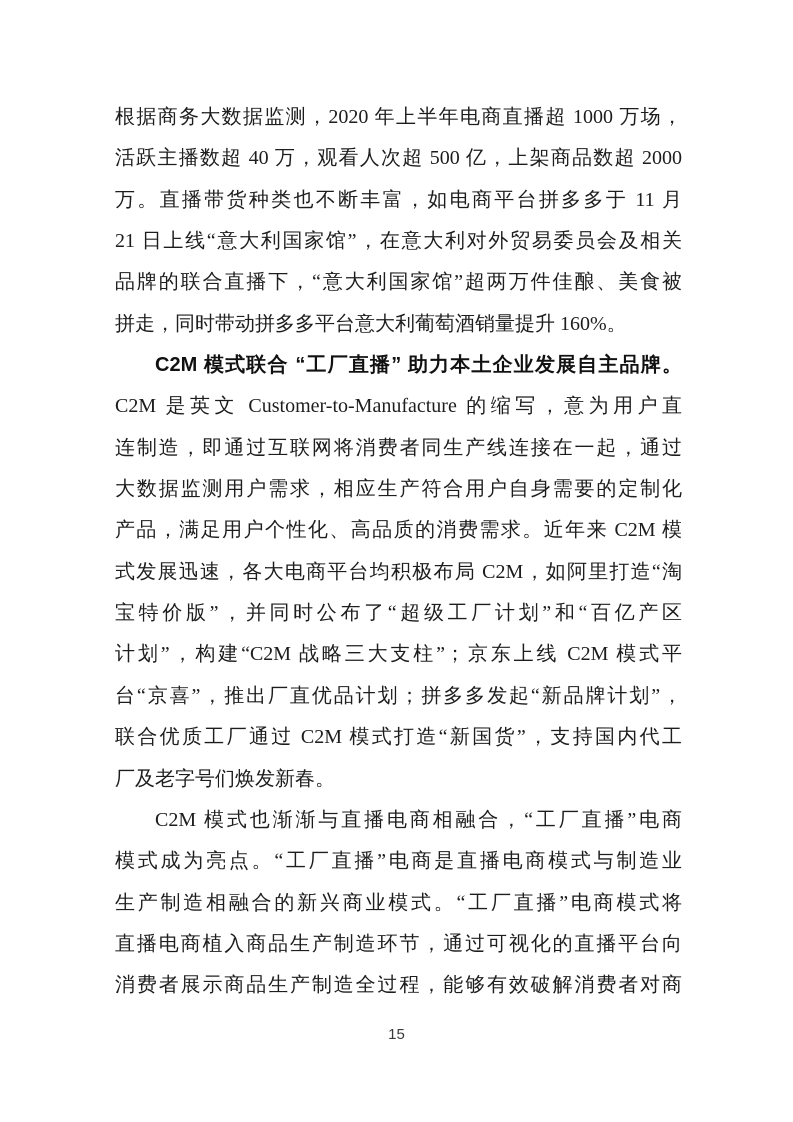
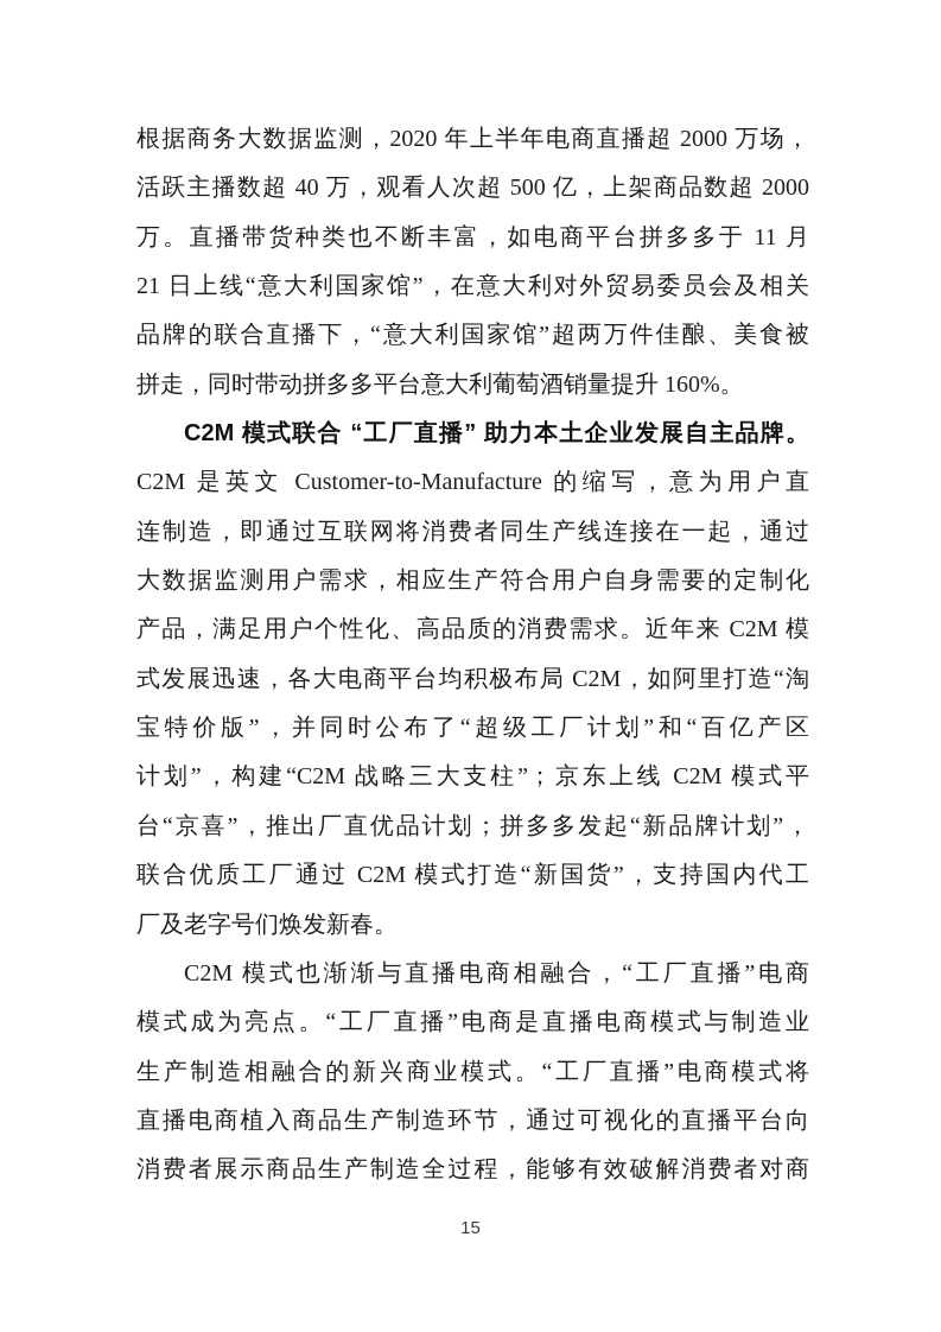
- 根据商务大数据监测，2020 年上半年电商直播超 1000 万场，
+ 根据商务大数据监测，2020 年上半年电商直播超 2000 万场，
  活跃主播数超 40 万，观看人次超 500 亿，上架商品数超 2000
  万。直播带货种类也不断丰富，如电商平台拼多多于 11 月
  21 日上线“意大利国家馆”，在意大利对外贸易委员会及相关
  品牌的联合直播下，“意大利国家馆”超两万件佳酿、美食被
  拼走，同时带动拼多多平台意大利葡萄酒销量提升 160%。
  C2M 模式联合 “工厂直播” 助力本土企业发展自主品牌。
  C2M 是英文 Customer-to-Manufacture 的缩写，意为用户直
  连制造，即通过互联网将消费者同生产线连接在一起，通过
  大数据监测用户需求，相应生产符合用户自身需要的定制化
  产品，满足用户个性化、高品质的消费需求。近年来 C2M 模
  式发展迅速，各大电商平台均积极布局 C2M，如阿里打造“淘
  宝特价版”，并同时公布了“超级工厂计划”和“百亿产区
  计划”，构建“C2M 战略三大支柱”；京东上线 C2M 模式平
  台“京喜”，推出厂直优品计划；拼多多发起“新品牌计划”，
  联合优质工厂通过 C2M 模式打造“新国货”，支持国内代工
  厂及老字号们焕发新春。
  C2M 模式也渐渐与直播电商相融合，“工厂直播”电商
  模式成为亮点。“工厂直播”电商是直播电商模式与制造业
  生产制造相融合的新兴商业模式。“工厂直播”电商模式将
  直播电商植入商品生产制造环节，通过可视化的直播平台向
  消费者展示商品生产制造全过程，能够有效破解消费者对商
  15
